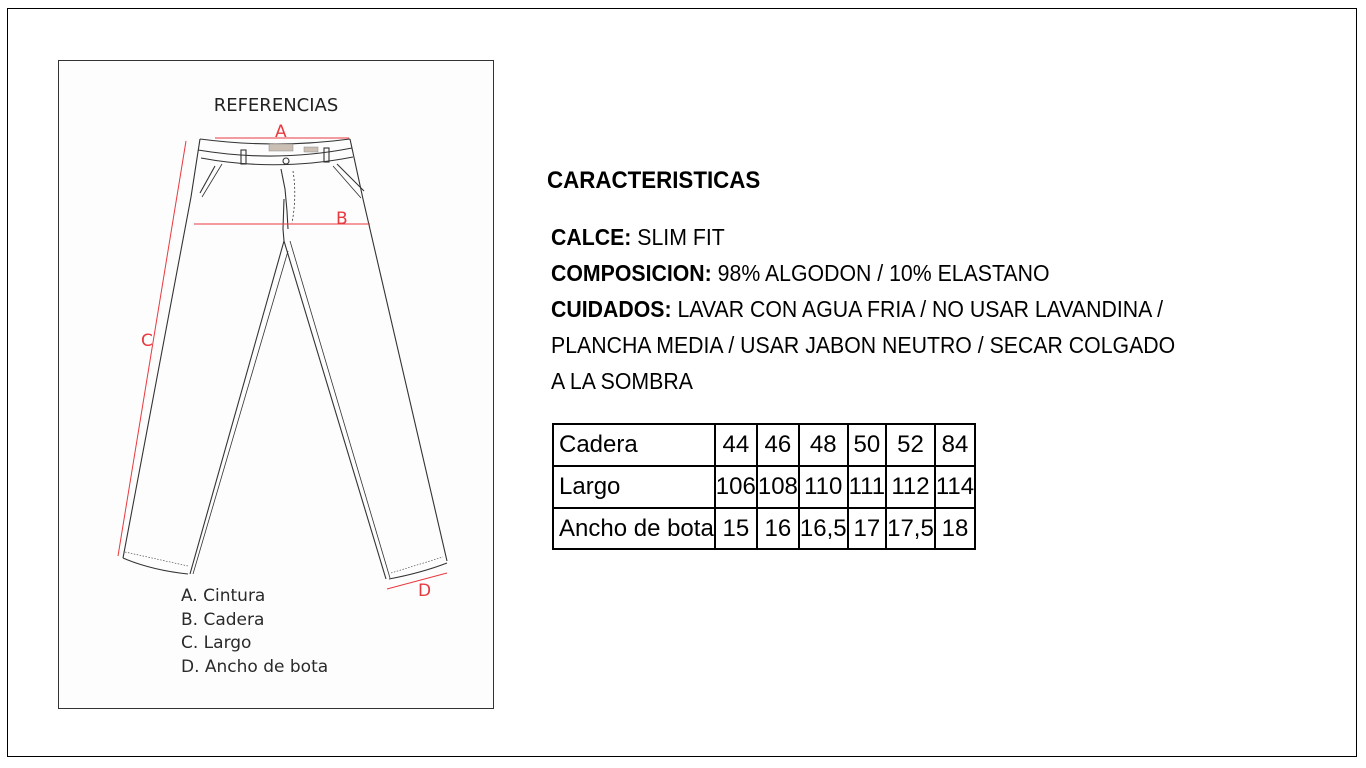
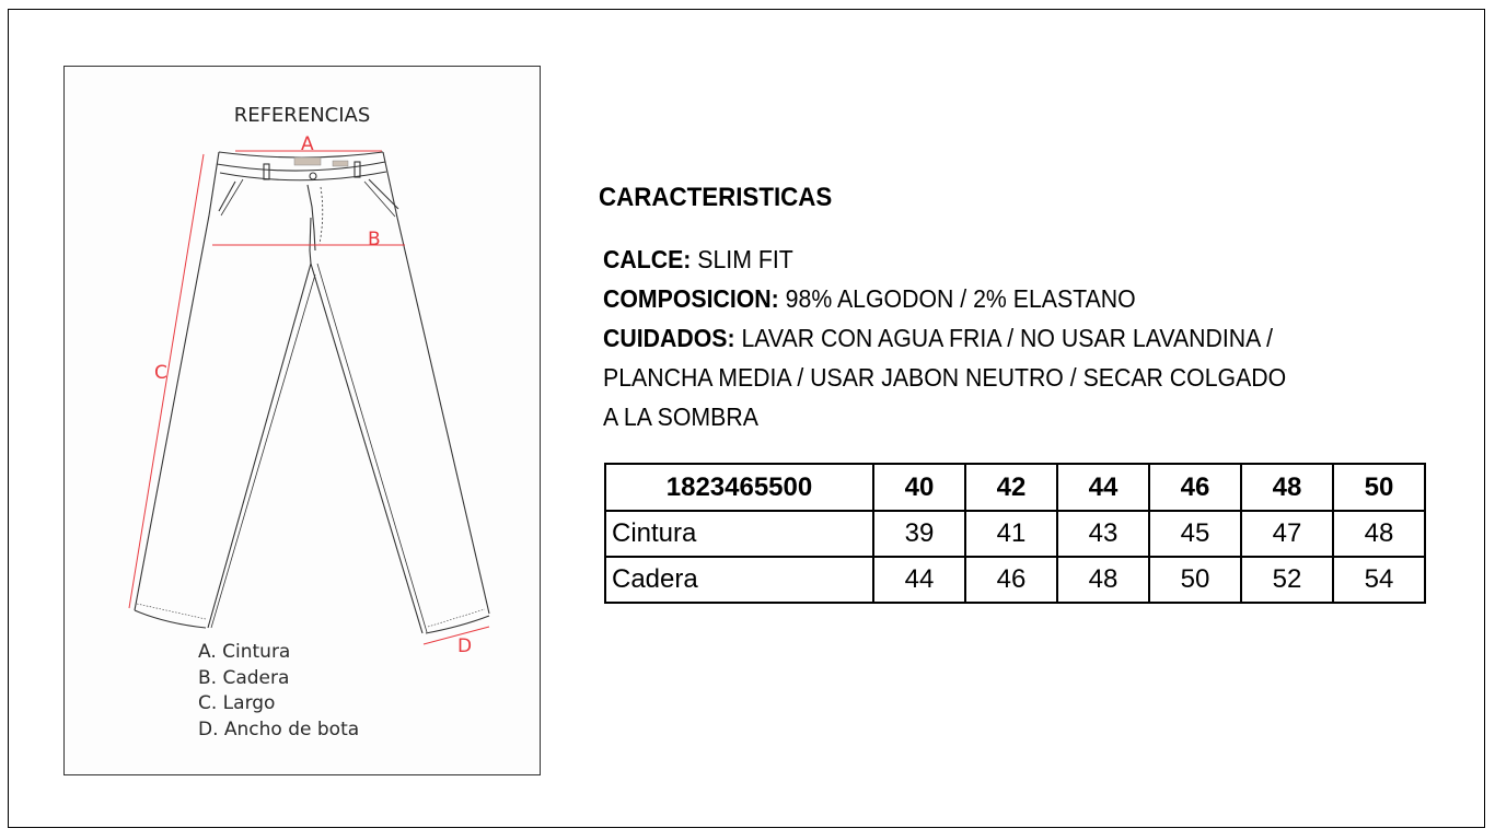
  REFERENCIAS
  A
  B
  C
  D
  A. Cintura
  B. Cadera
  C. Largo
  D. Ancho de bota
  CARACTERISTICAS
  CALCE: SLIM FIT
- COMPOSICION: 98% ALGODON / 10% ELASTANO
+ COMPOSICION: 98% ALGODON / 2% ELASTANO
  CUIDADOS: LAVAR CON AGUA FRIA / NO USAR LAVANDINA /
  PLANCHA MEDIA / USAR JABON NEUTRO / SECAR COLGADO
  A LA SOMBRA
+ 1823465500	40	42	44	46	48	50
+ Cintura	39	41	43	45	47	48
- Cadera	44	46	48	50	52	84
+ Cadera	44	46	48	50	52	54
- Largo	106	108	110	111	112	114
- Ancho de bota	15	16	16,5	17	17,5	18
